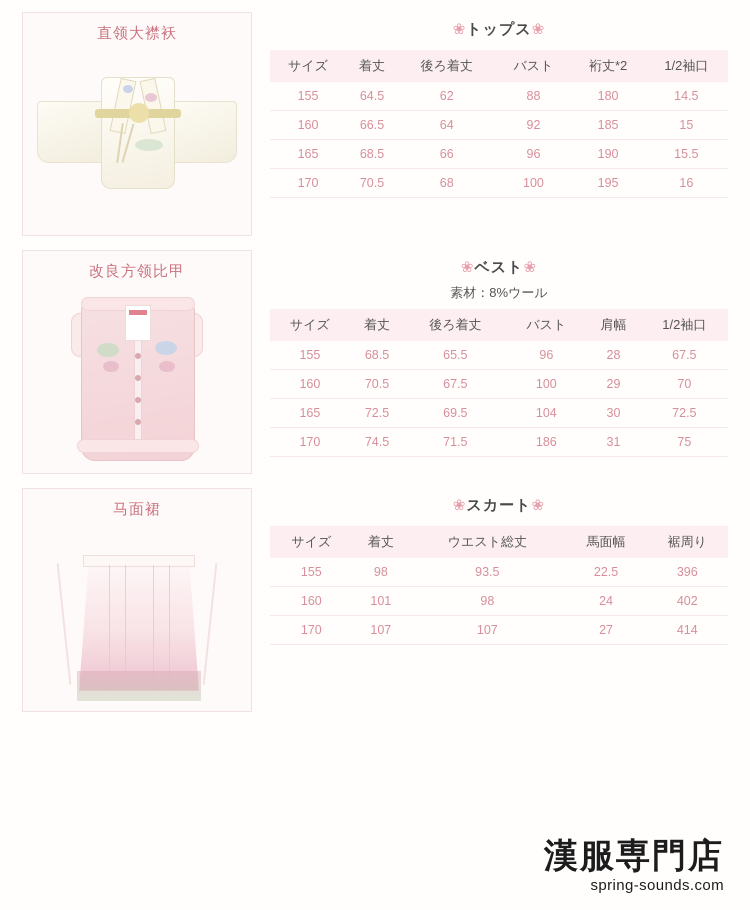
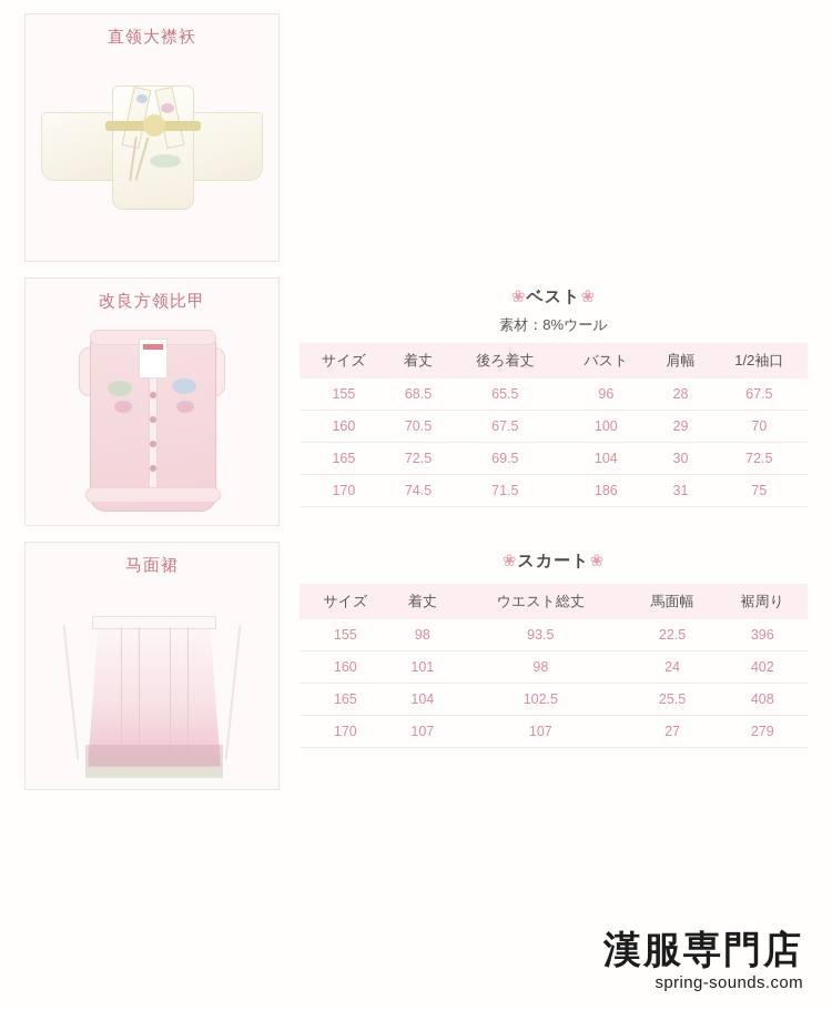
  直领大襟袄
- ❀トップス❀
- サイズ	着丈	後ろ着丈	バスト	裄丈*2	1/2袖口
- 155	64.5	62	88	180	14.5
- 160	66.5	64	92	185	15
- 165	68.5	66	96	190	15.5
- 170	70.5	68	100	195	16
  改良方领比甲
  ❀ベスト❀
  素材：8%ウール
  サイズ	着丈	後ろ着丈	バスト	肩幅	1/2袖口
  155	68.5	65.5	96	28	67.5
  160	70.5	67.5	100	29	70
  165	72.5	69.5	104	30	72.5
  170	74.5	71.5	186	31	75
  马面裙
  ❀スカート❀
  サイズ	着丈	ウエスト総丈	馬面幅	裾周り
  155	98	93.5	22.5	396
  160	101	98	24	402
+ 165	104	102.5	25.5	408
- 170	107	107	27	414
+ 170	107	107	27	279
  漢服専門店
  spring-sounds.com
